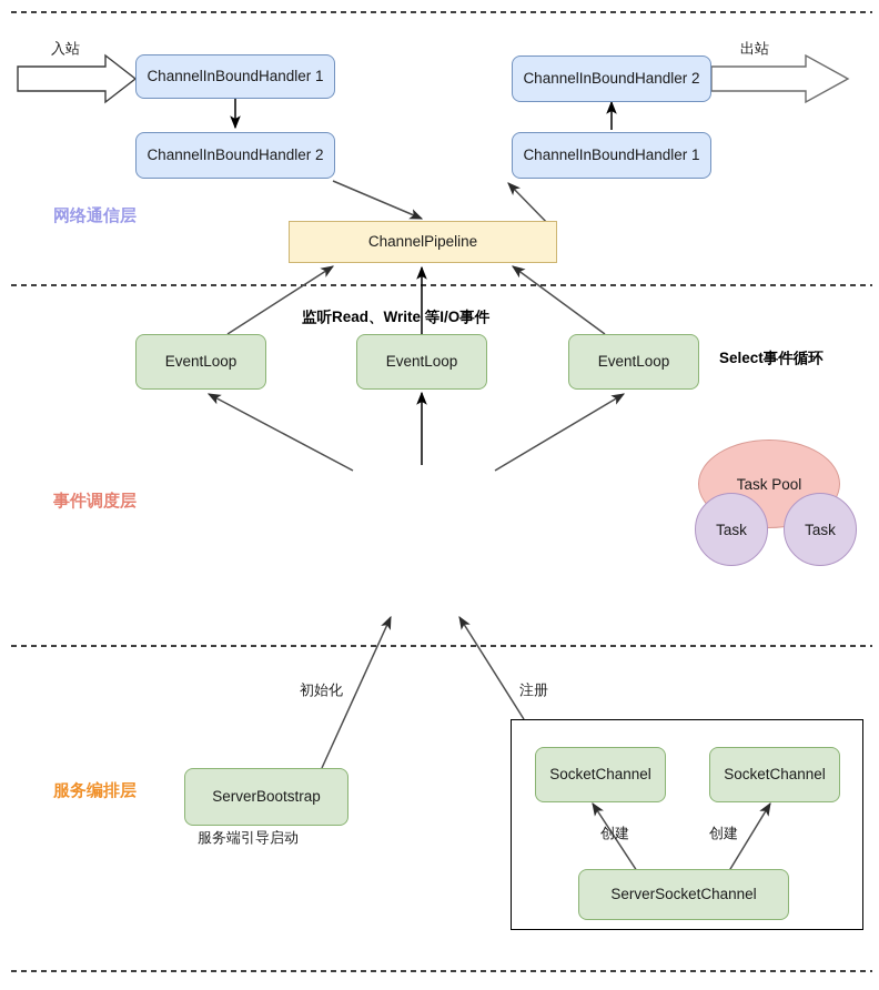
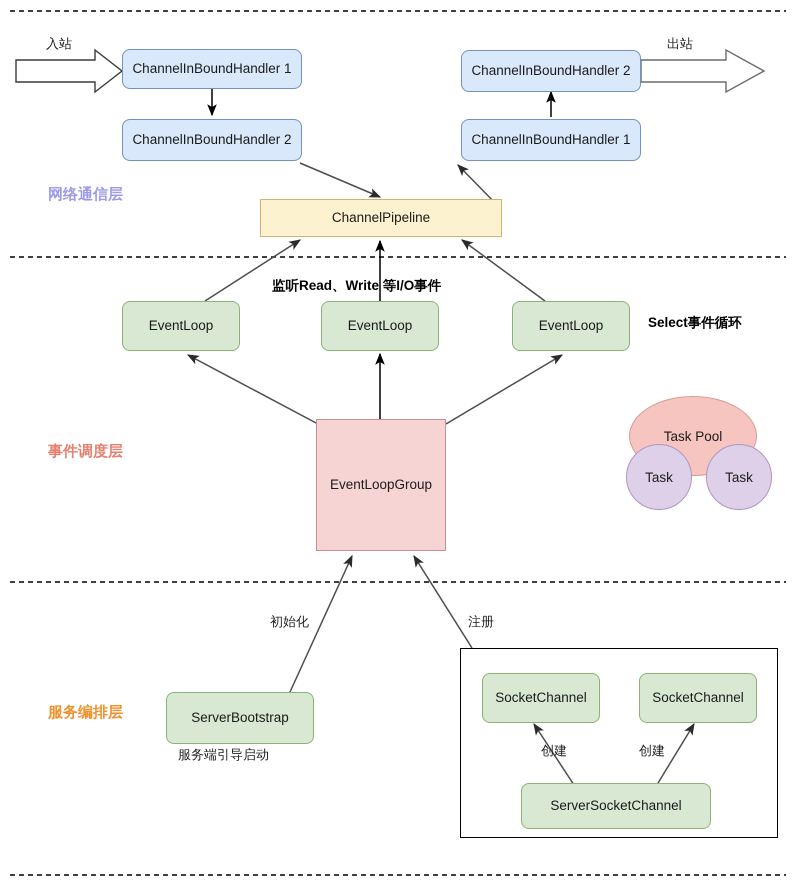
  网络通信层
  事件调度层
  服务编排层
  入站
  出站
  监听Read、Write 等I/O事件
  Select事件循环
  初始化
  注册
  创建
  创建
  服务端引导启动
  ChannelInBoundHandler 1
  ChannelInBoundHandler 2
  ChannelInBoundHandler 2
  ChannelInBoundHandler 1
  ChannelPipeline
  EventLoop
  EventLoop
  EventLoop
+ EventLoopGroup
  Task Pool
  Task
  Task
  ServerBootstrap
  SocketChannel
  SocketChannel
  ServerSocketChannel
